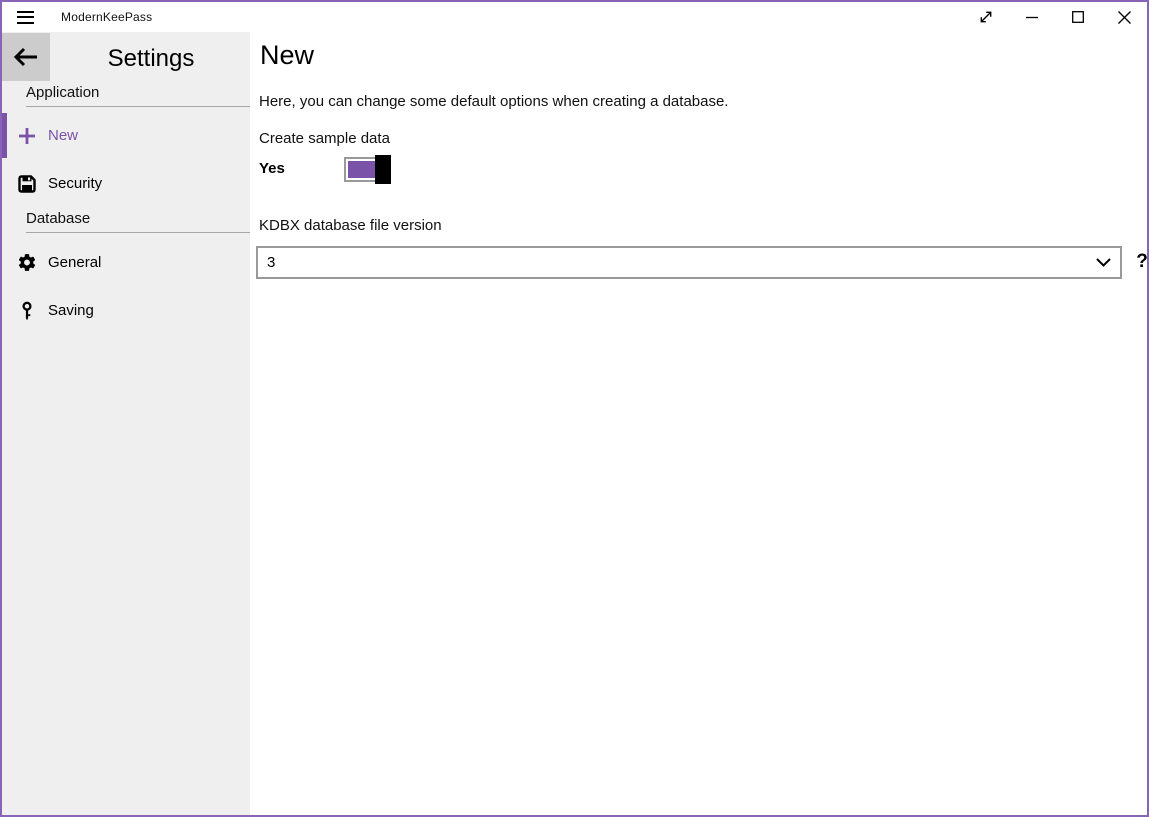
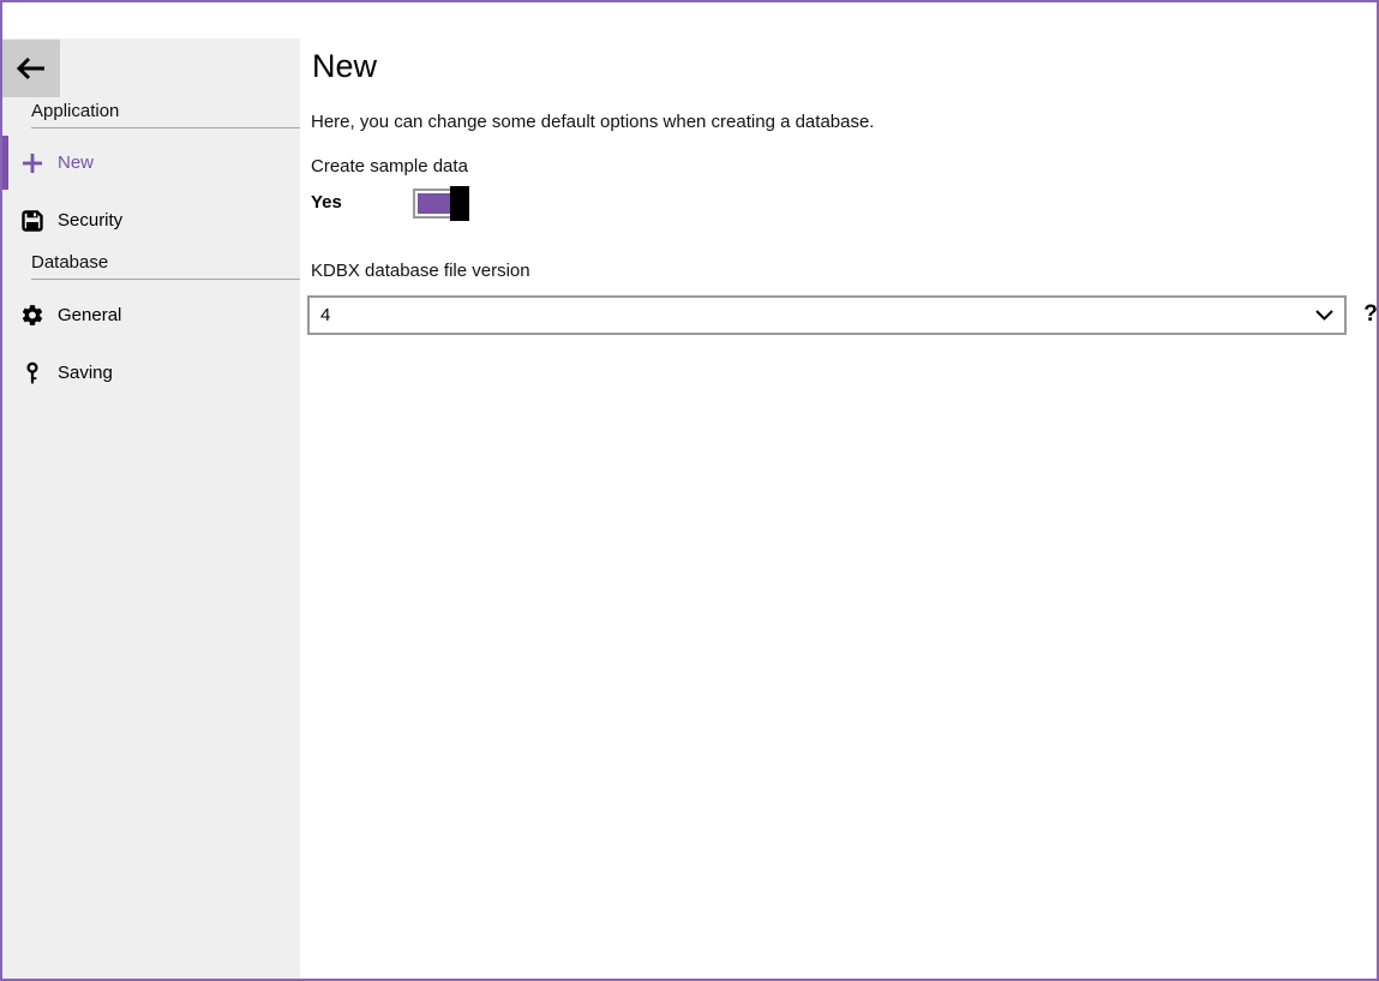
- ModernKeePass
- Settings
  Application
  New
  Security
  Database
  General
  Saving
  New
  Here, you can change some default options when creating a database.
  Create sample data
  Yes
  KDBX database file version
- 3
+ 4
  ?
